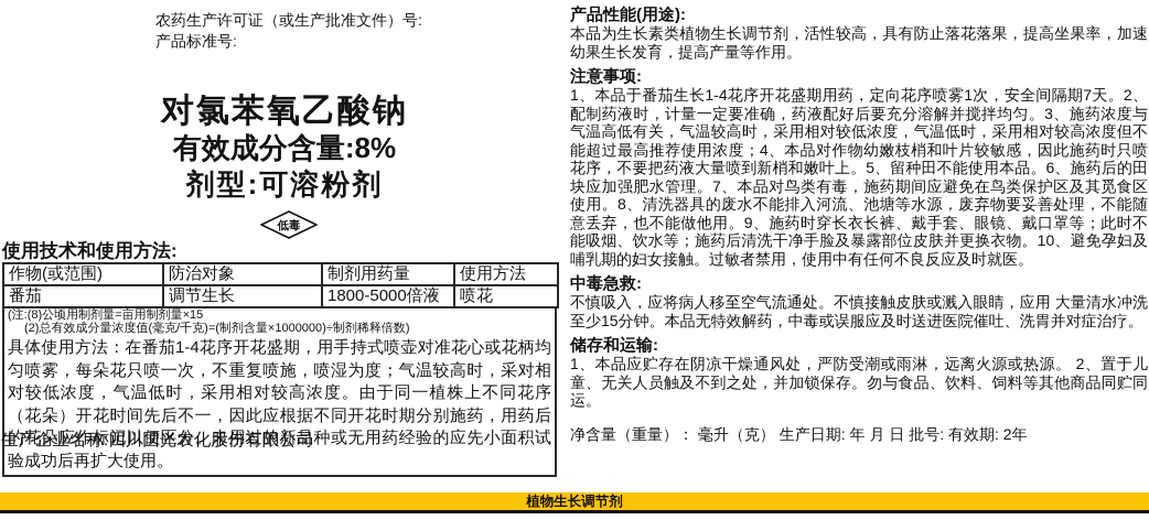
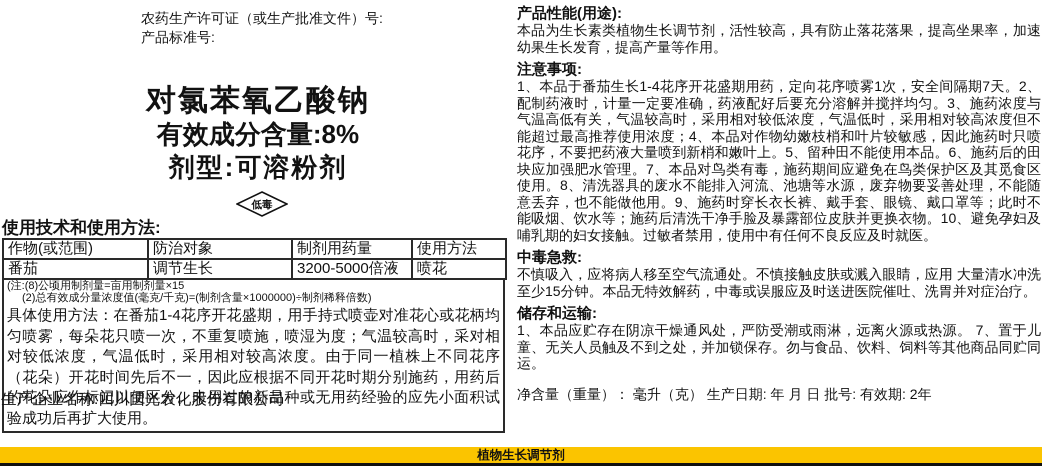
  农药生产许可证（或生产批准文件）号:
  产品标准号:
  对氯苯氧乙酸钠
  有效成分含量:8%
  剂型:可溶粉剂
  低毒
  使用技术和使用方法:
  作物(或范围)	防治对象	制剂用药量	使用方法
- 番茄	调节生长	1800-5000倍液	喷花
+ 番茄	调节生长	3200-5000倍液	喷花
  (注:(8)公顷用制剂量=亩用制剂量×15
  (2)总有效成分量浓度值(毫克/千克)=(制剂含量×1000000)÷制剂稀释倍数)
  具体使用方法：在番茄1-4花序开花盛期，用手持式喷壶对准花心或花柄均匀喷雾，每朵花只喷一次，不重复喷施，喷湿为度；气温较高时，采对相对较低浓度，气温低时，采用相对较高浓度。由于同一植株上不同花序（花朵）开花时间先后不一，因此应根据不同开花时期分别施药，用药后的花朵应作标记以便区分。未用过的新品种或无用药经验的应先小面积试验成功后再扩大使用。
  生产企业名称:四川国光农化股份有限公司
  产品性能(用途):
  本品为生长素类植物生长调节剂，活性较高，具有防止落花落果，提高坐果率，加速幼果生长发育，提高产量等作用。
  注意事项:
  1、本品于番茄生长1-4花序开花盛期用药，定向花序喷雾1次，安全间隔期7天。2、配制药液时，计量一定要准确，药液配好后要充分溶解并搅拌均匀。3、施药浓度与气温高低有关，气温较高时，采用相对较低浓度，气温低时，采用相对较高浓度但不能超过最高推荐使用浓度；4、本品对作物幼嫩枝梢和叶片较敏感，因此施药时只喷花序，不要把药液大量喷到新梢和嫩叶上。5、留种田不能使用本品。6、施药后的田块应加强肥水管理。7、本品对鸟类有毒，施药期间应避免在鸟类保护区及其觅食区使用。8、清洗器具的废水不能排入河流、池塘等水源，废弃物要妥善处理，不能随意丢弃，也不能做他用。9、施药时穿长衣长裤、戴手套、眼镜、戴口罩等；此时不能吸烟、饮水等；施药后清洗干净手脸及暴露部位皮肤并更换衣物。10、避免孕妇及哺乳期的妇女接触。过敏者禁用，使用中有任何不良反应及时就医。
  中毒急救:
  不慎吸入，应将病人移至空气流通处。不慎接触皮肤或溅入眼睛，应用 大量清水冲洗至少15分钟。本品无特效解药，中毒或误服应及时送进医院催吐、洗胃并对症治疗。
  储存和运输:
- 1、本品应贮存在阴凉干燥通风处，严防受潮或雨淋，远离火源或热源。 2、置于儿童、无关人员触及不到之处，并加锁保存。勿与食品、饮料、饲料等其他商品同贮同运。
+ 1、本品应贮存在阴凉干燥通风处，严防受潮或雨淋，远离火源或热源。 7、置于儿童、无关人员触及不到之处，并加锁保存。勿与食品、饮料、饲料等其他商品同贮同运。
  净含量（重量）： 毫升（克） 生产日期: 年 月 日 批号: 有效期: 2年
  植物生长调节剂
